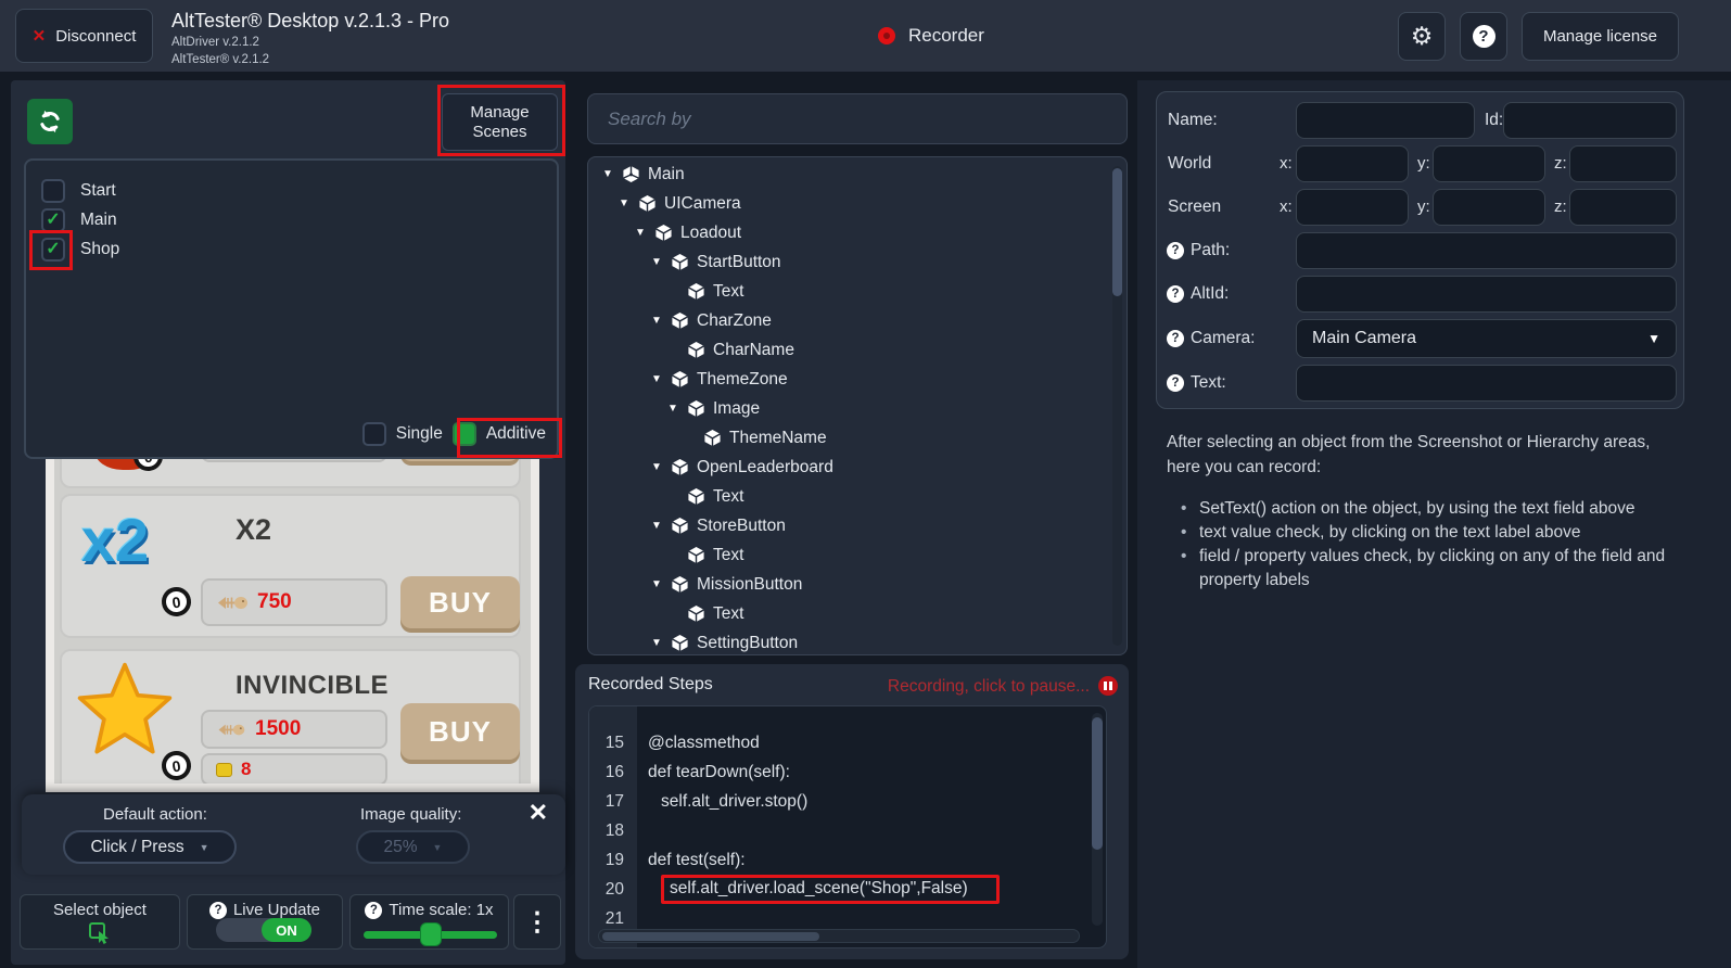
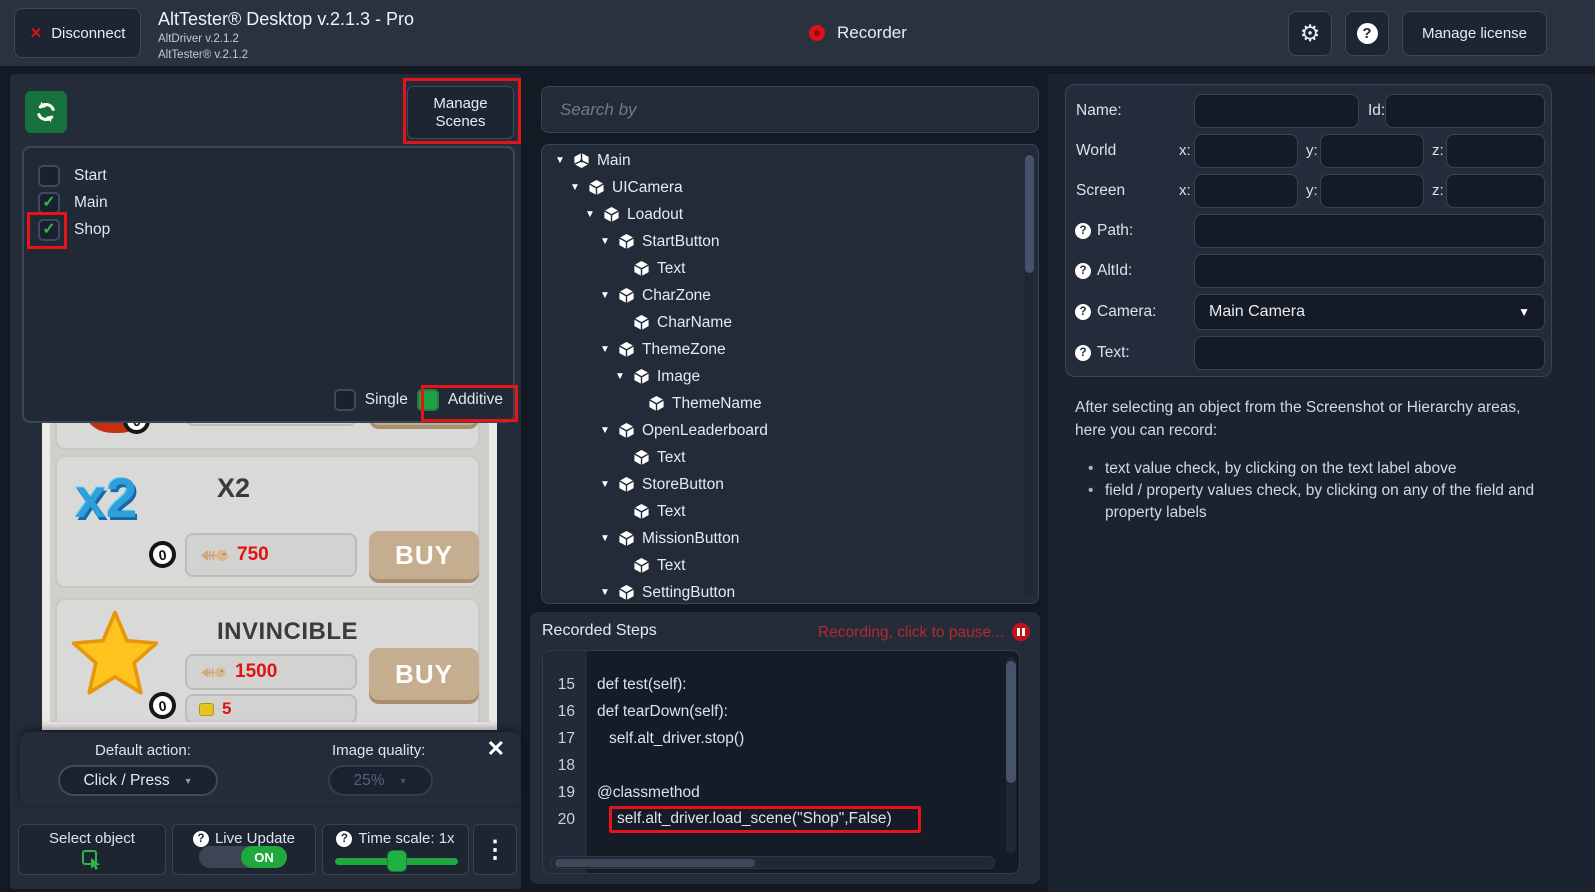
  ✕
  Disconnect
  AltTester® Desktop v.2.1.3 - Pro
  AltDriver v.2.1.2
  AltTester® v.2.1.2
  Recorder
  ⚙
  ?
  Manage license
  x2
  X2
  750
  BUY
  INVINCIBLE
  1500
- 8
+ 5
  BUY
  Manage Scenes
  Start
  ✓
  Main
  ✓
  Shop
  Single
  Additive
  Default action:
  Click / Press
  ▼
  Image quality:
  25%
  ▼
  ✕
  Select object
  ?
  Live Update
  ON
  ?
  Time scale: 1x
  ⋮
  Search by
  ▼
  Main
  ▼
  UICamera
  ▼
  Loadout
  ▼
  StartButton
  Text
  ▼
  CharZone
  CharName
  ▼
  ThemeZone
  ▼
  Image
  ThemeName
  ▼
  OpenLeaderboard
  Text
  ▼
  StoreButton
  Text
  ▼
  MissionButton
  Text
  ▼
  SettingButton
  Recorded Steps
  Recording, click to pause...
  15
- @classmethod
+ def test(self):
  16
  def tearDown(self):
  17
  self.alt_driver.stop()
  18
  19
- def test(self):
+ @classmethod
  20
  self.alt_driver.load_scene("Shop",False)
- 21
  Name:
  Id:
  World
  x:
  y:
  z:
  Screen
  x:
  y:
  z:
  ?
  Path:
  ?
  AltId:
  ?
  Camera:
  Main Camera
  ▼
  ?
  Text:
  After selecting an object from the Screenshot or Hierarchy areas, here you can record:
- SetText() action on the object, by using the text field above
  text value check, by clicking on the text label above
  field / property values check, by clicking on any of the field and property labels
